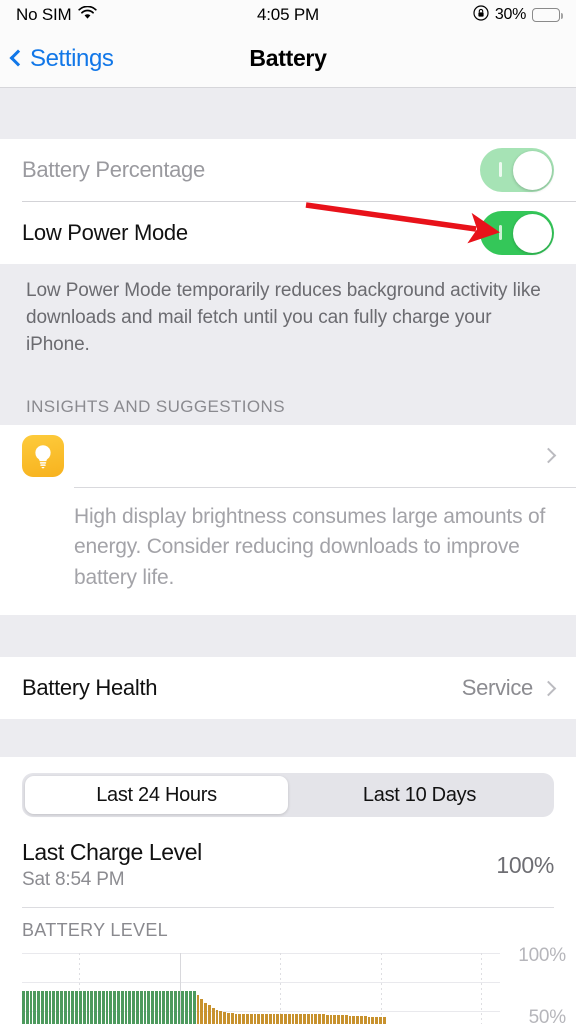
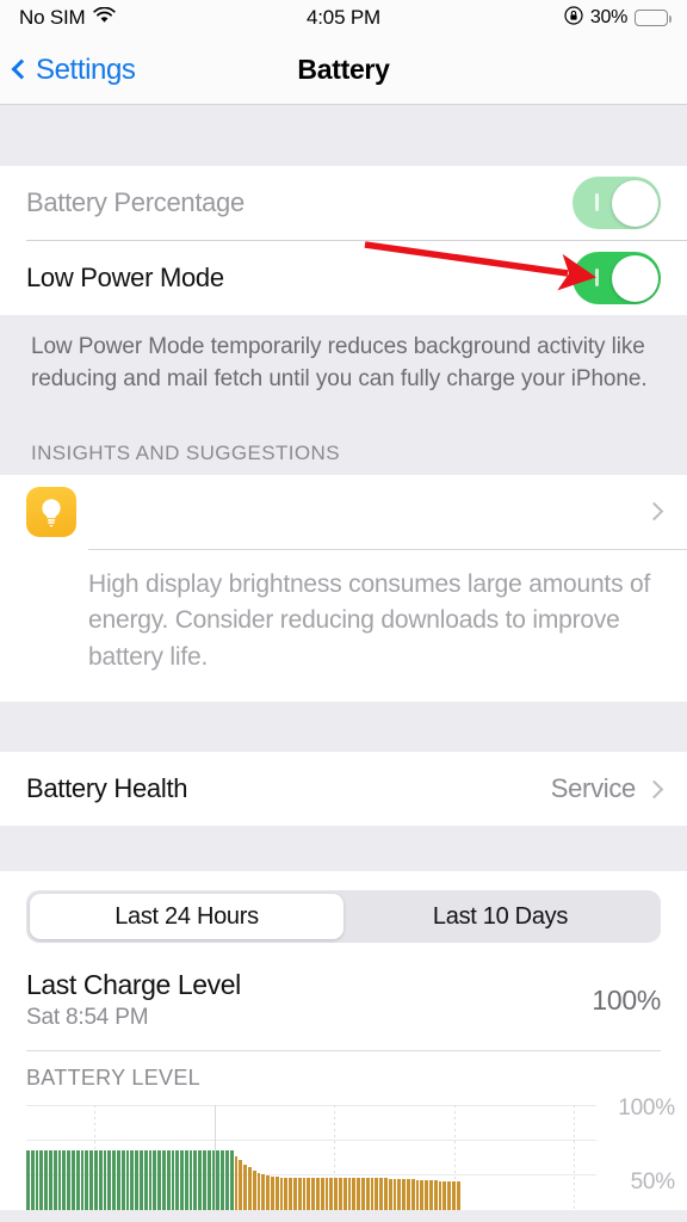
  No SIM
  4:05 PM
  30%
  Settings
  Battery
  Battery Percentage
  Low Power Mode
- Low Power Mode temporarily reduces background activity like downloads and mail fetch until you can fully charge your iPhone.
+ Low Power Mode temporarily reduces background activity like reducing and mail fetch until you can fully charge your iPhone.
  INSIGHTS AND SUGGESTIONS
  High display brightness consumes large amounts of energy. Consider reducing downloads to improve battery life.
  Battery Health
  Service
  Last 24 Hours
  Last 10 Days
  Last Charge Level
  Sat 8:54 PM
  100%
  BATTERY LEVEL
  100%
  50%
